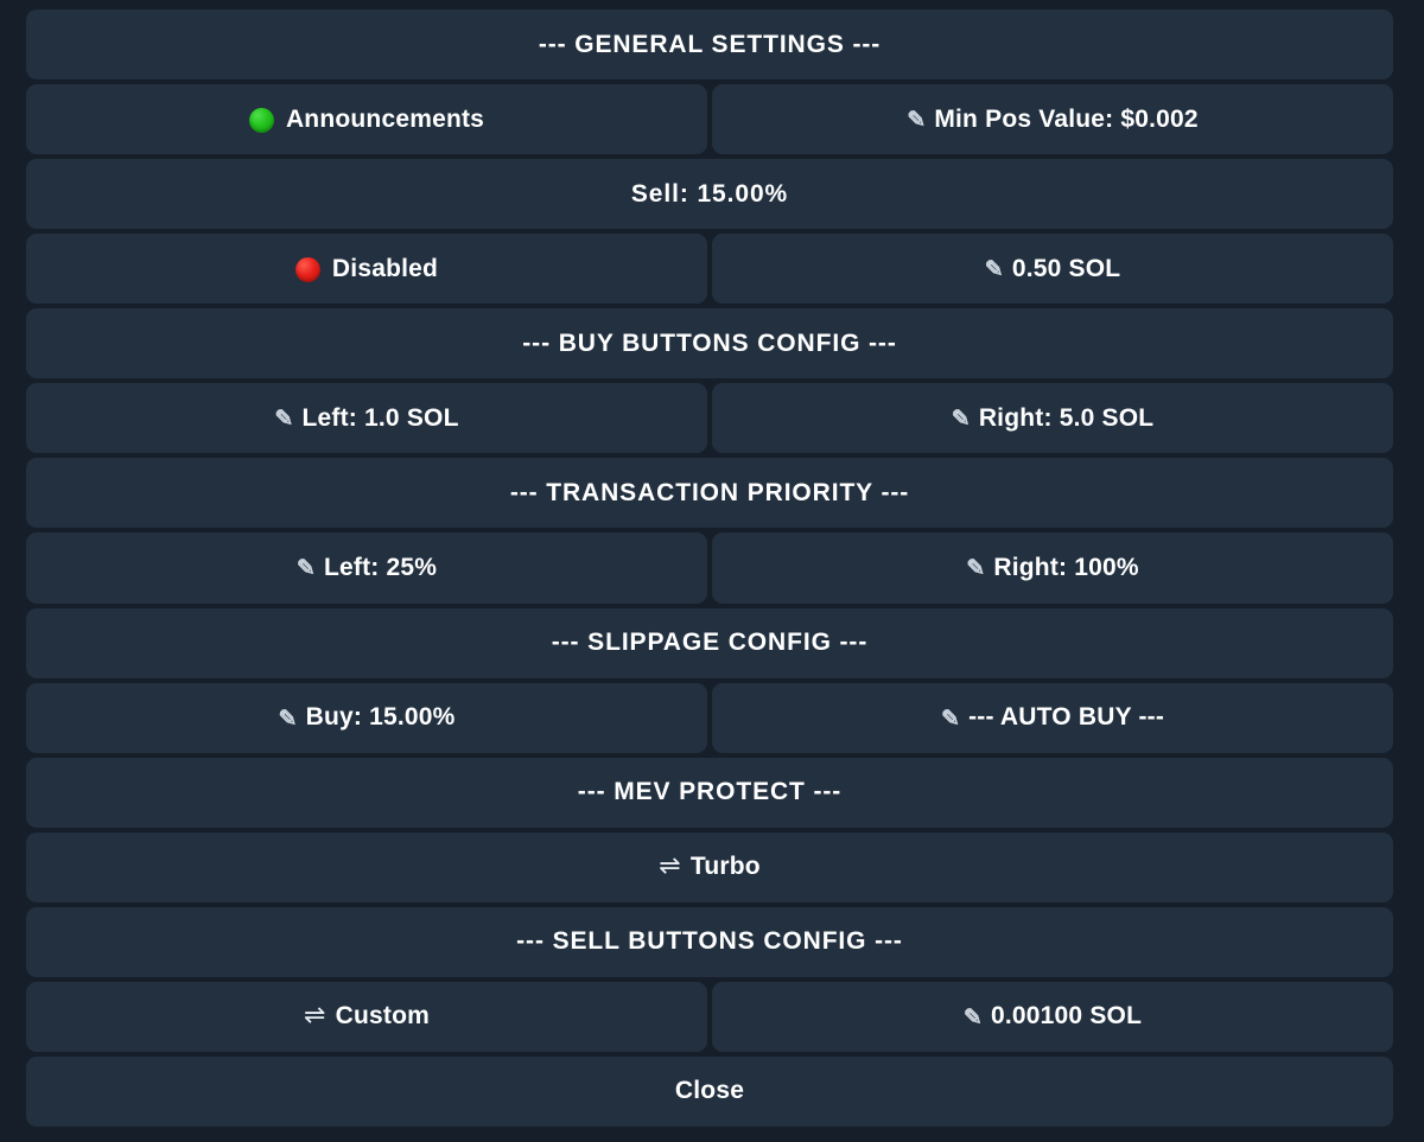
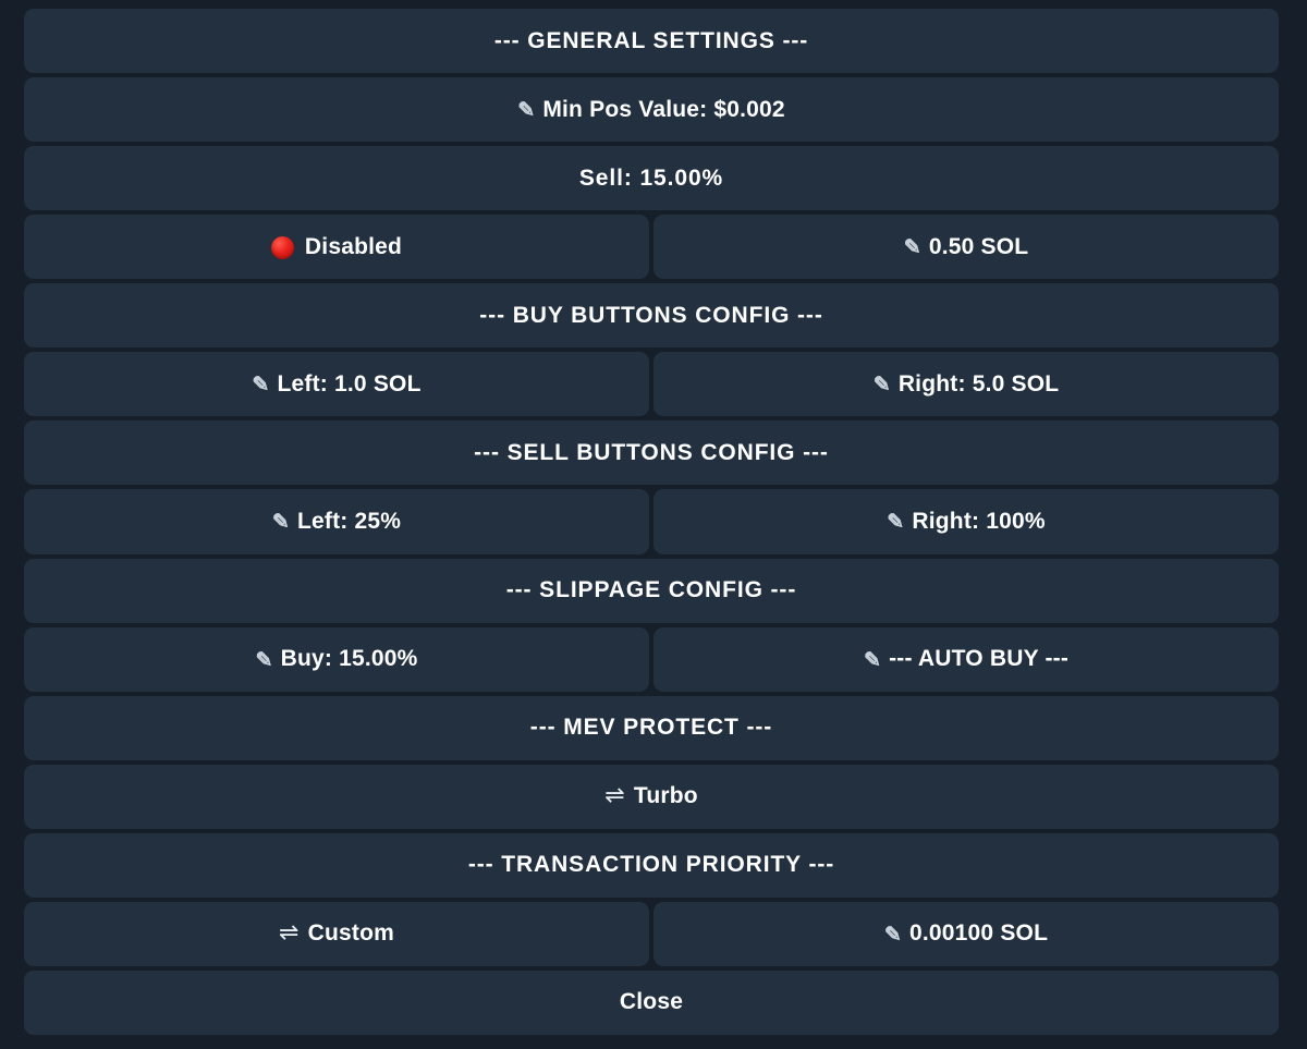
  --- GENERAL SETTINGS ---
- Announcements
  ✎
  Min Pos Value: $0.002
  Sell: 15.00%
  Disabled
  ✎
  0.50 SOL
  --- BUY BUTTONS CONFIG ---
  ✎
  Left: 1.0 SOL
  ✎
  Right: 5.0 SOL
- --- TRANSACTION PRIORITY ---
+ --- SELL BUTTONS CONFIG ---
  ✎
  Left: 25%
  ✎
  Right: 100%
  --- SLIPPAGE CONFIG ---
  ✎
  Buy: 15.00%
  ✎
  --- AUTO BUY ---
  --- MEV PROTECT ---
  ⇌
  Turbo
- --- SELL BUTTONS CONFIG ---
+ --- TRANSACTION PRIORITY ---
  ⇌
  Custom
  ✎
  0.00100 SOL
  Close
